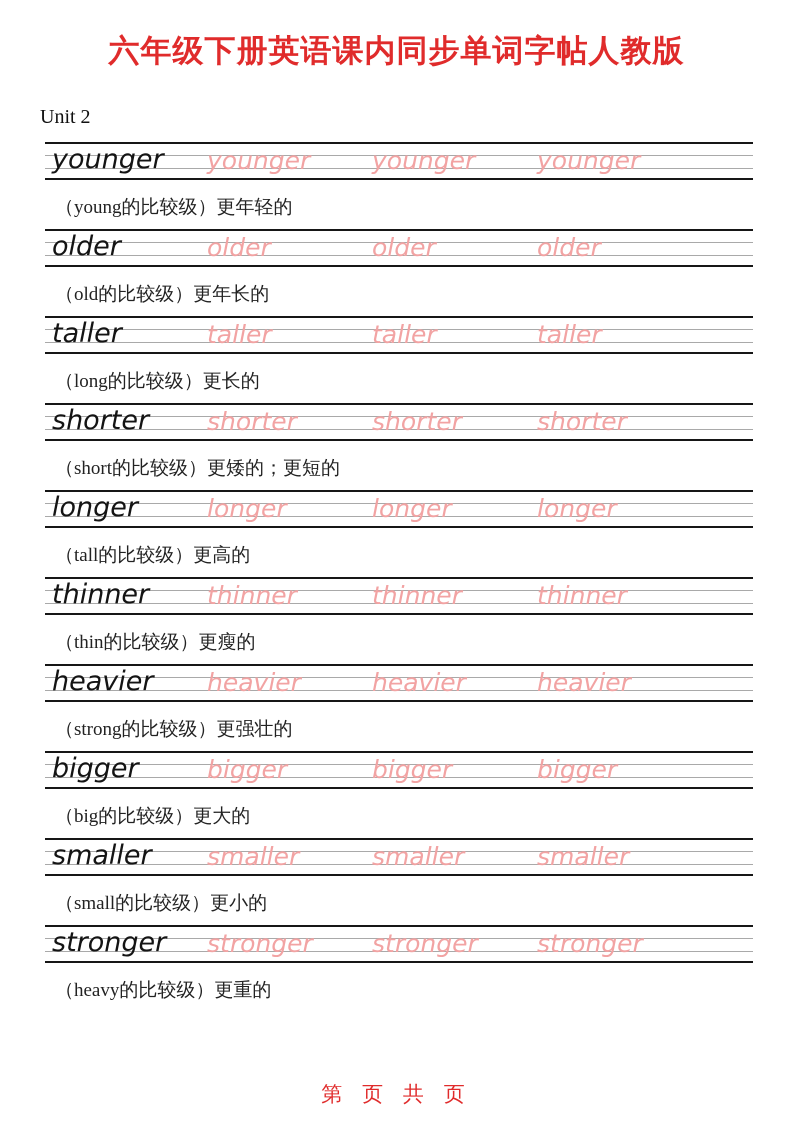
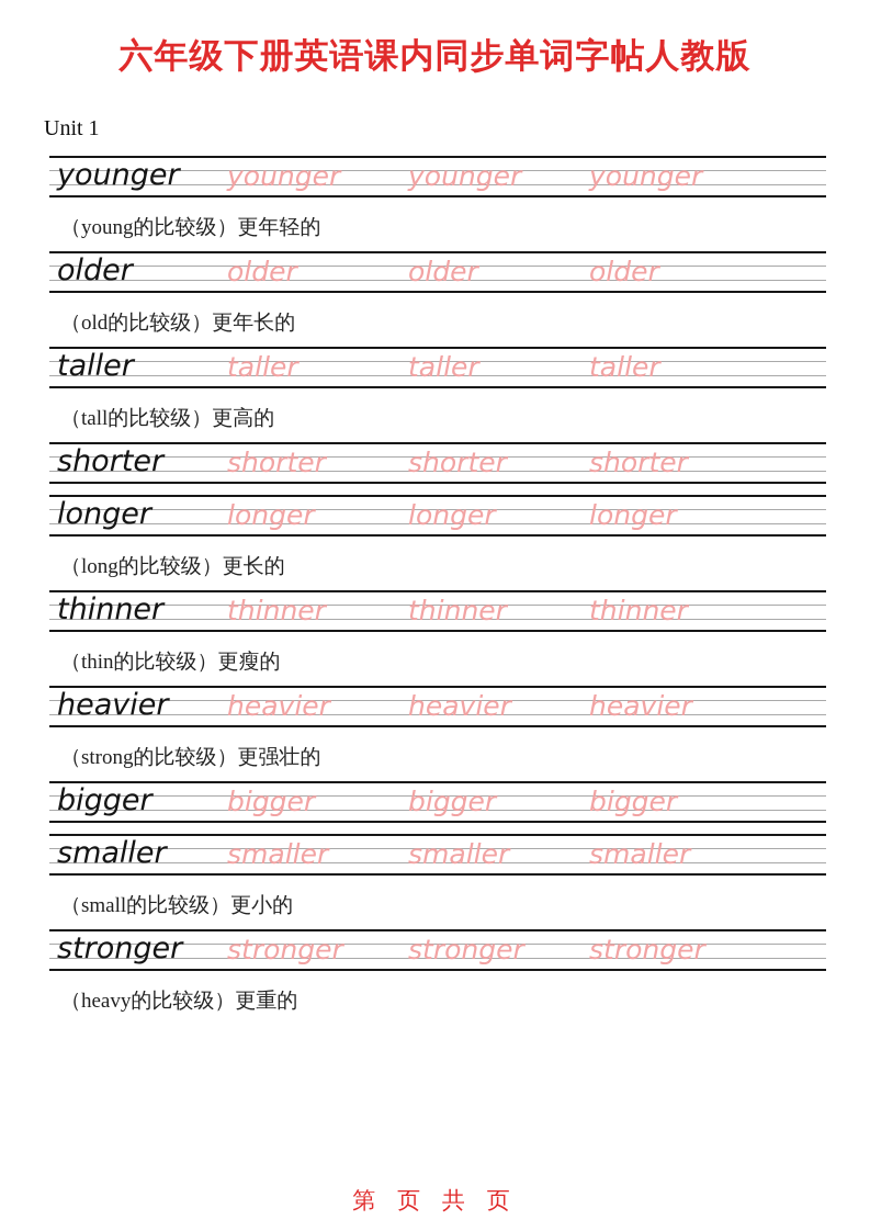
  六年级下册英语课内同步单词字帖人教版
- Unit 2
+ Unit 1
  younger
  younger
  younger
  younger
  （young的比较级）更年轻的
  older
  older
  older
  older
  （old的比较级）更年长的
  taller
  taller
  taller
  taller
- （long的比较级）更长的
+ （tall的比较级）更高的
  shorter
  shorter
  shorter
  shorter
- （short的比较级）更矮的；更短的
  longer
  longer
  longer
  longer
- （tall的比较级）更高的
+ （long的比较级）更长的
  thinner
  thinner
  thinner
  thinner
  （thin的比较级）更瘦的
  heavier
  heavier
  heavier
  heavier
  （strong的比较级）更强壮的
  bigger
  bigger
  bigger
  bigger
- （big的比较级）更大的
  smaller
  smaller
  smaller
  smaller
  （small的比较级）更小的
  stronger
  stronger
  stronger
  stronger
  （heavy的比较级）更重的
  第 页 共 页
